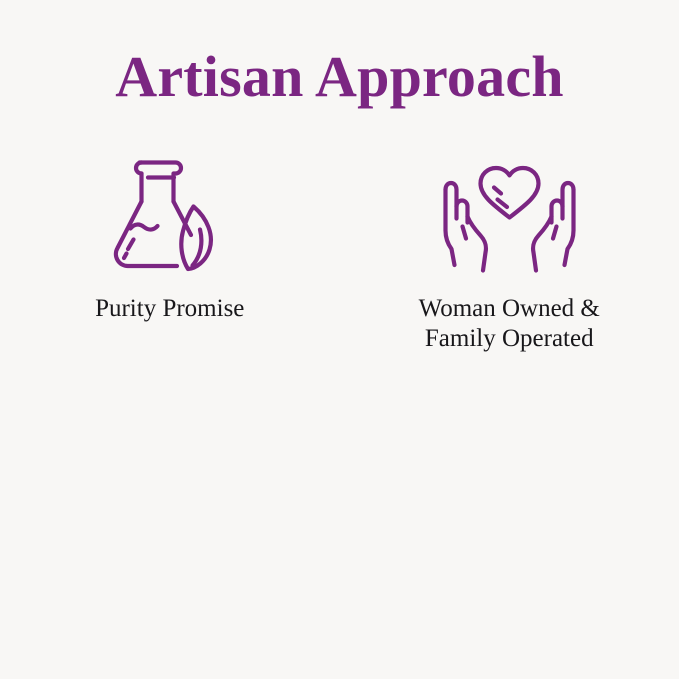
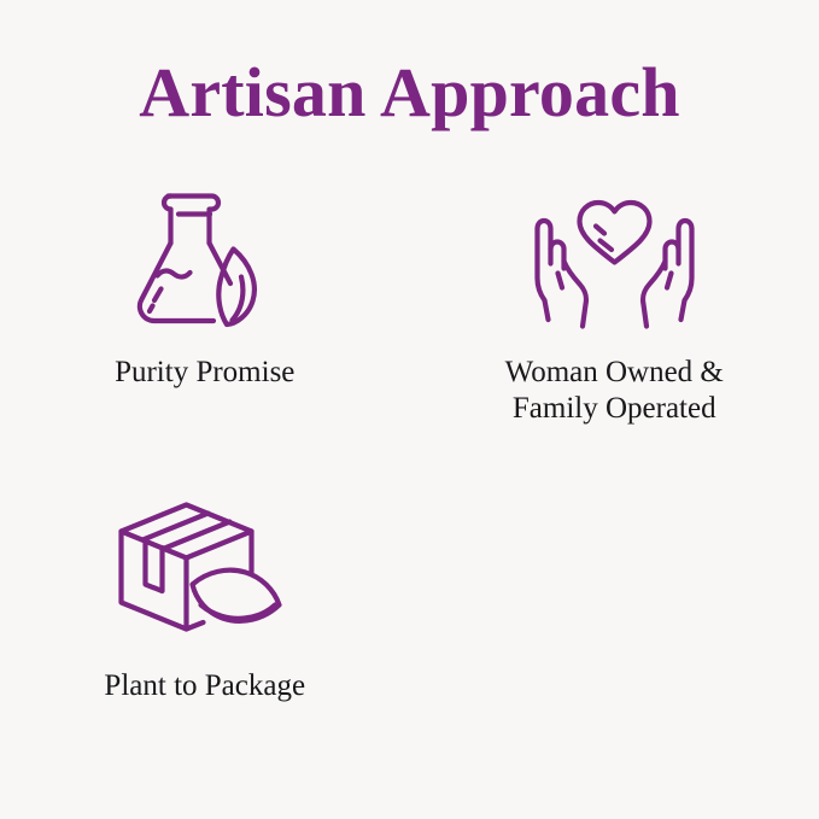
  Artisan Approach
  Purity Promise
  Woman Owned &
  Family Operated
+ Plant to Package
